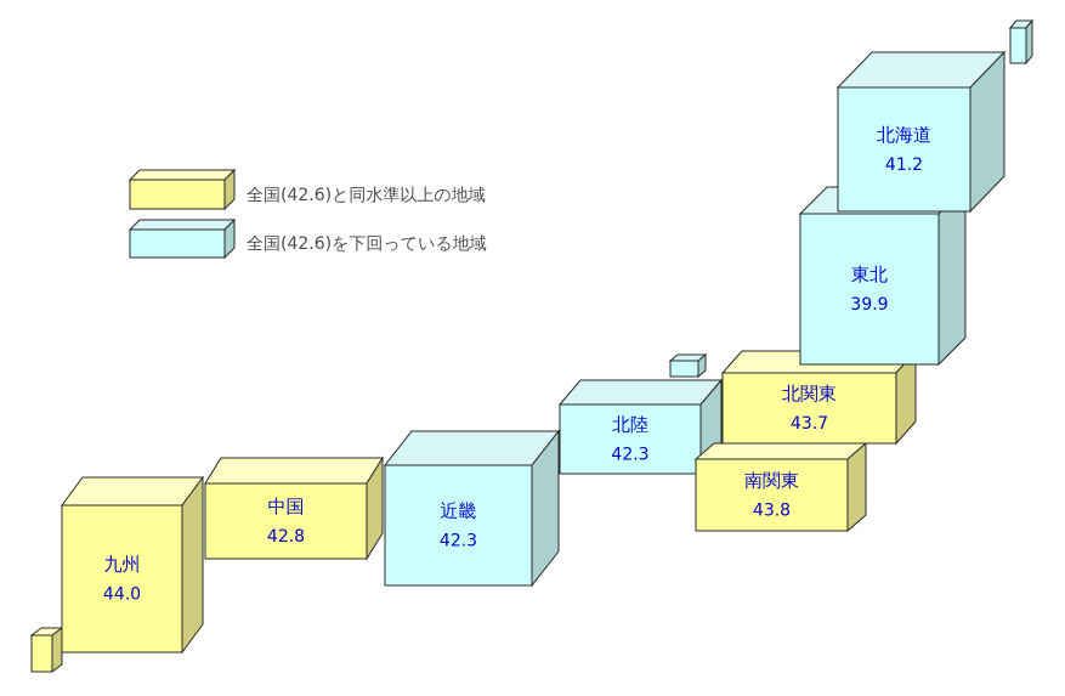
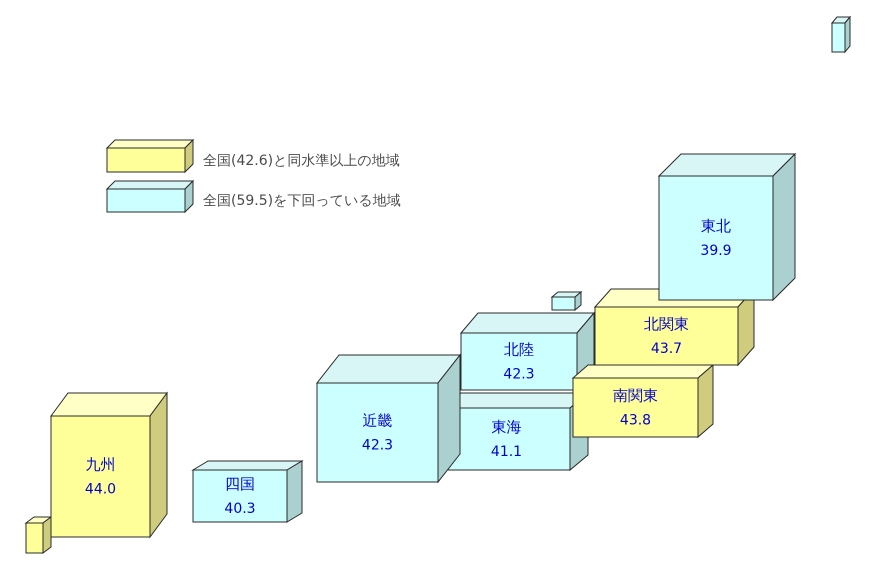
+ 四国
+ 40.3
+ 東海
+ 41.1
  九州
  44.0
- 中国
- 42.8
  近畿
  42.3
  北陸
  42.3
  南関東
  43.8
  北関東
  43.7
  東北
  39.9
- 北海道
- 41.2
  全国(42.6)と同水準以上の地域
- 全国(42.6)を下回っている地域
+ 全国(59.5)を下回っている地域
